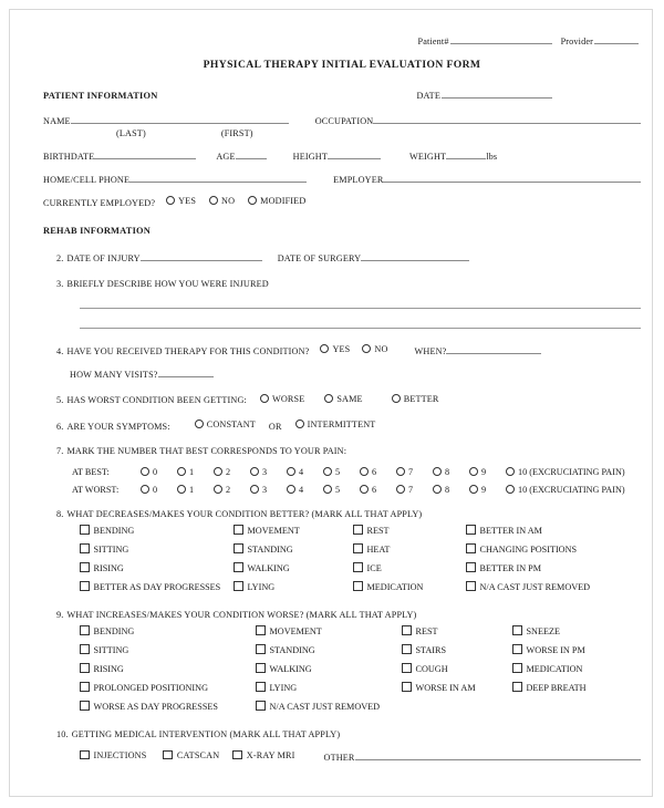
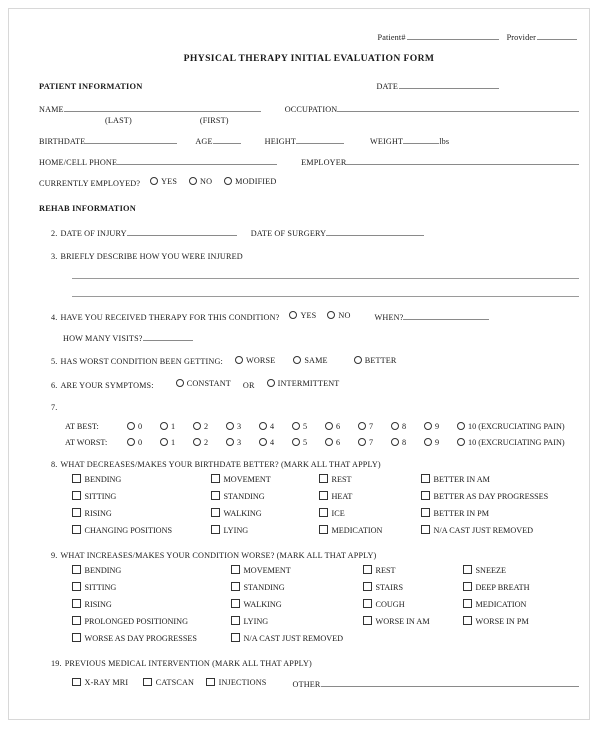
  Patient#
  Provider
  PHYSICAL THERAPY INITIAL EVALUATION FORM
  PATIENT INFORMATION
  DATE
  NAME
  OCCUPATION
  (LAST)
  (FIRST)
  BIRTHDATE
  AGE
  HEIGHT
  WEIGHT
  lbs
  HOME/CELL PHONE
  EMPLOYER
  CURRENTLY EMPLOYED?
  YES
  NO
  MODIFIED
  REHAB INFORMATION
  2.
  DATE OF INJURY
  DATE OF SURGERY
  3.
  BRIEFLY DESCRIBE HOW YOU WERE INJURED
  4.
  HAVE YOU RECEIVED THERAPY FOR THIS CONDITION?
  YES
  NO
  WHEN?
  HOW MANY VISITS?
  5.
  HAS WORST CONDITION BEEN GETTING:
  WORSE
  SAME
  BETTER
  6.
  ARE YOUR SYMPTOMS:
  CONSTANT
  OR
  INTERMITTENT
  7.
- MARK THE NUMBER THAT BEST CORRESPONDS TO YOUR PAIN:
  AT BEST:
  0
  1
  2
  3
  4
  5
  6
  7
  8
  9
  10 (EXCRUCIATING PAIN)
  AT WORST:
  0
  1
  2
  3
  4
  5
  6
  7
  8
  9
  10 (EXCRUCIATING PAIN)
  8.
- WHAT DECREASES/MAKES YOUR CONDITION BETTER? (MARK ALL THAT APPLY)
+ WHAT DECREASES/MAKES YOUR BIRTHDATE BETTER? (MARK ALL THAT APPLY)
  BENDING
  MOVEMENT
  REST
  BETTER IN AM
  SITTING
  STANDING
  HEAT
- CHANGING POSITIONS
+ BETTER AS DAY PROGRESSES
  RISING
  WALKING
  ICE
  BETTER IN PM
- BETTER AS DAY PROGRESSES
+ CHANGING POSITIONS
  LYING
  MEDICATION
  N/A CAST JUST REMOVED
  9.
  WHAT INCREASES/MAKES YOUR CONDITION WORSE? (MARK ALL THAT APPLY)
  BENDING
  MOVEMENT
  REST
  SNEEZE
  SITTING
  STANDING
  STAIRS
- WORSE IN PM
+ DEEP BREATH
  RISING
  WALKING
  COUGH
  MEDICATION
  PROLONGED POSITIONING
  LYING
  WORSE IN AM
- DEEP BREATH
+ WORSE IN PM
  WORSE AS DAY PROGRESSES
  N/A CAST JUST REMOVED
- 10.
+ 19.
- GETTING MEDICAL INTERVENTION (MARK ALL THAT APPLY)
+ PREVIOUS MEDICAL INTERVENTION (MARK ALL THAT APPLY)
- INJECTIONS
+ X-RAY MRI
  CATSCAN
- X-RAY MRI
+ INJECTIONS
  OTHER
